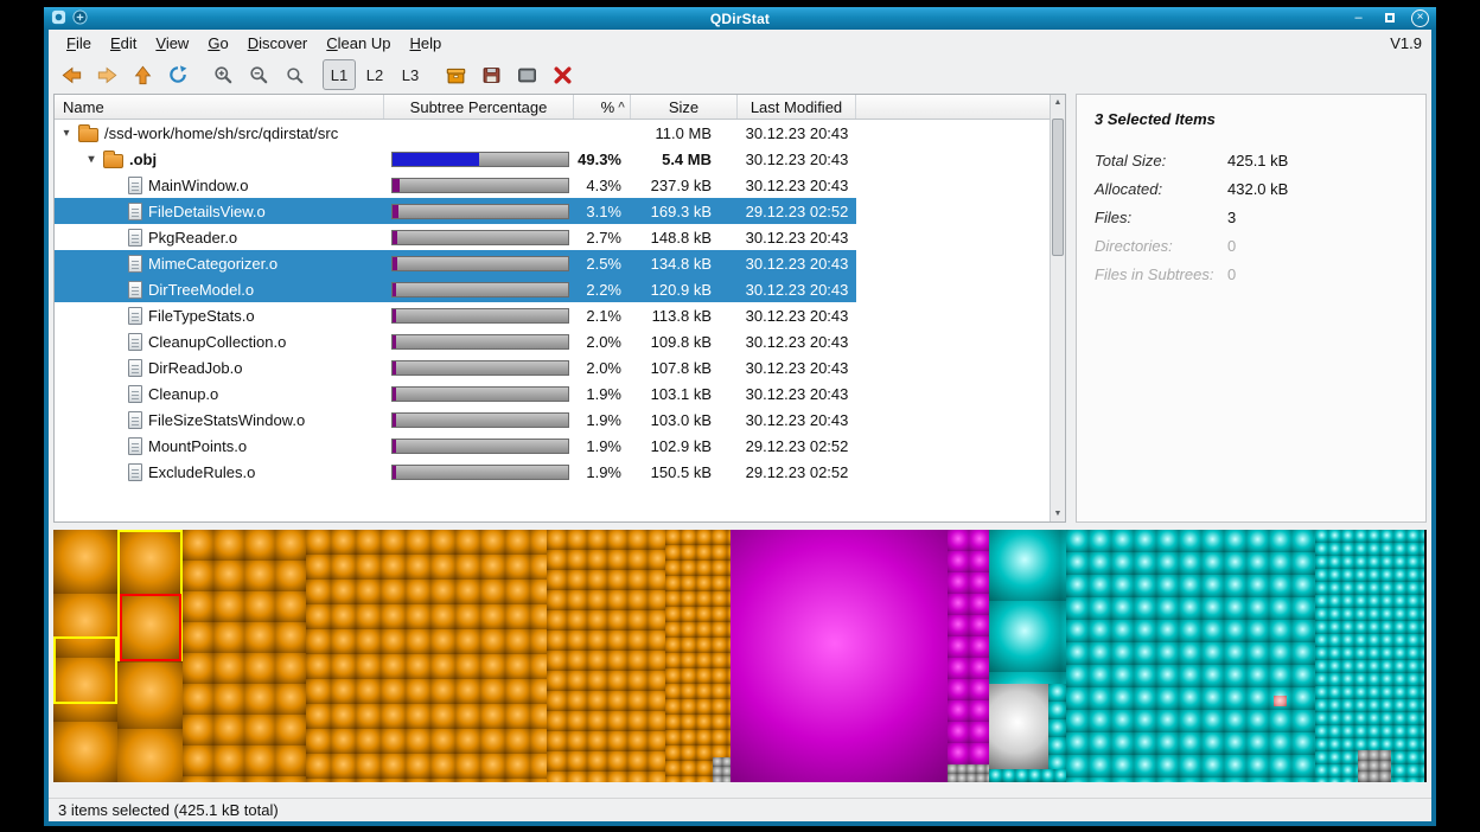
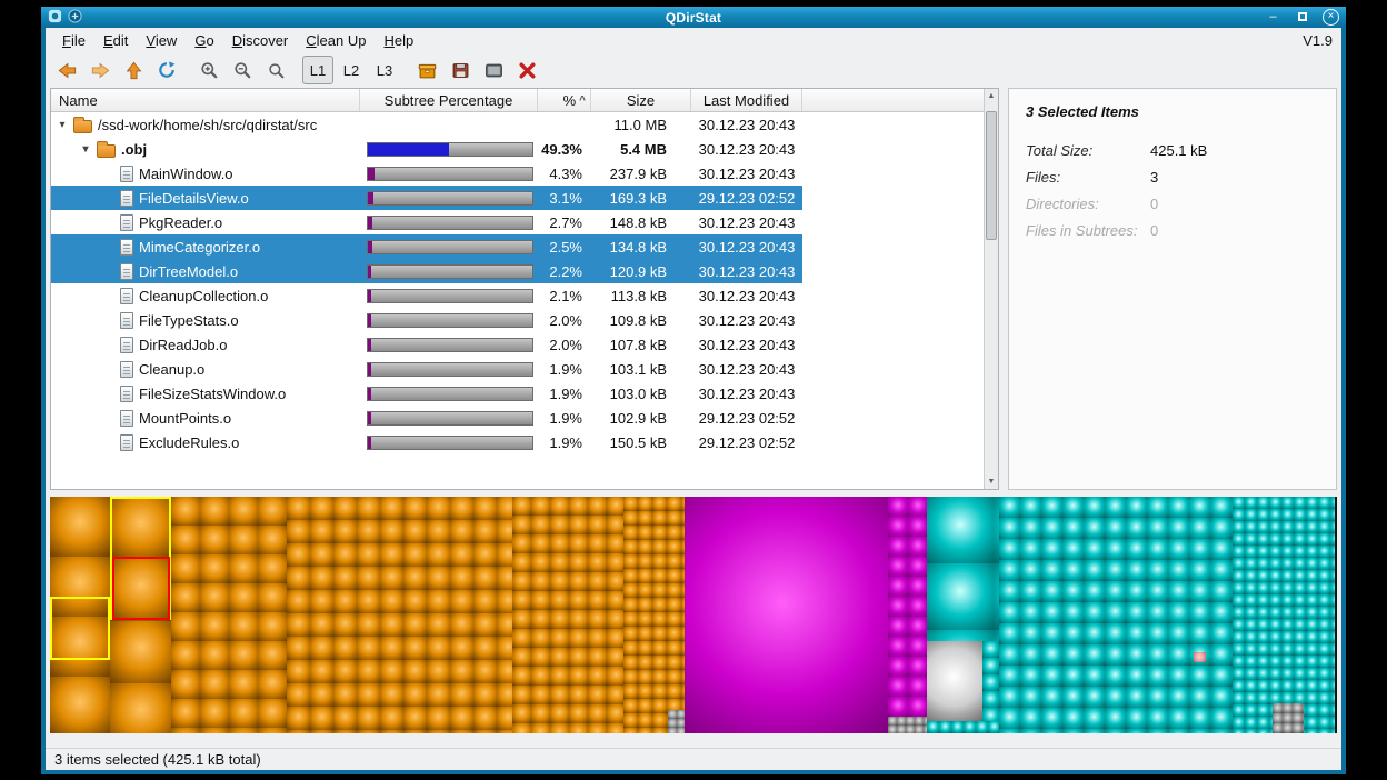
  QDirStat
  –
  ×
  File
  Edit
  View
  Go
  Discover
  Clean Up
  Help
  V1.9
  L1
  L2
  L3
  Name
  Subtree Percentage
  %
  ^
  Size
  Last Modified
  ▾
  /ssd-work/home/sh/src/qdirstat/src
  11.0 MB
  30.12.23 20:43
  ▾
  .obj
  49.3%
  5.4 MB
  30.12.23 20:43
  MainWindow.o
  4.3%
  237.9 kB
  30.12.23 20:43
  FileDetailsView.o
  3.1%
  169.3 kB
  29.12.23 02:52
  PkgReader.o
  2.7%
  148.8 kB
  30.12.23 20:43
  MimeCategorizer.o
  2.5%
  134.8 kB
  30.12.23 20:43
  DirTreeModel.o
  2.2%
  120.9 kB
  30.12.23 20:43
- FileTypeStats.o
+ CleanupCollection.o
  2.1%
  113.8 kB
  30.12.23 20:43
- CleanupCollection.o
+ FileTypeStats.o
  2.0%
  109.8 kB
  30.12.23 20:43
  DirReadJob.o
  2.0%
  107.8 kB
  30.12.23 20:43
  Cleanup.o
  1.9%
  103.1 kB
  30.12.23 20:43
  FileSizeStatsWindow.o
  1.9%
  103.0 kB
  30.12.23 20:43
  MountPoints.o
  1.9%
  102.9 kB
  29.12.23 02:52
  ExcludeRules.o
  1.9%
  150.5 kB
  29.12.23 02:52
  3 Selected Items
  Total Size:
  425.1 kB
- Allocated:
- 432.0 kB
  Files:
  3
  Directories:
  0
  Files in Subtrees:
  0
  3 items selected (425.1 kB total)
